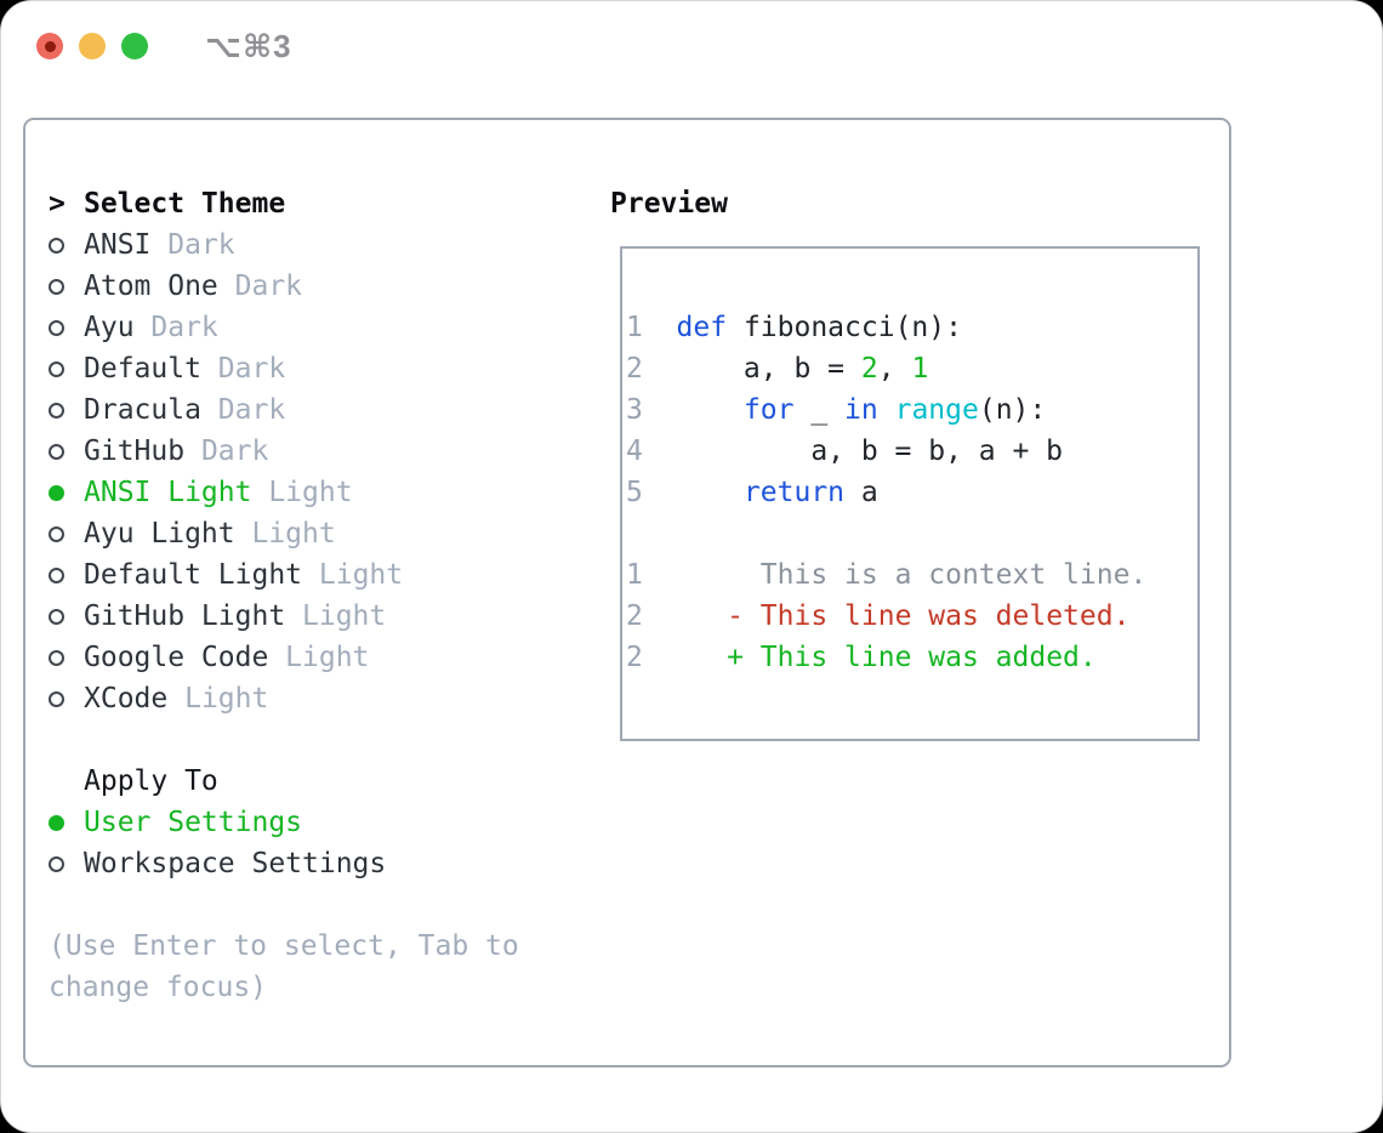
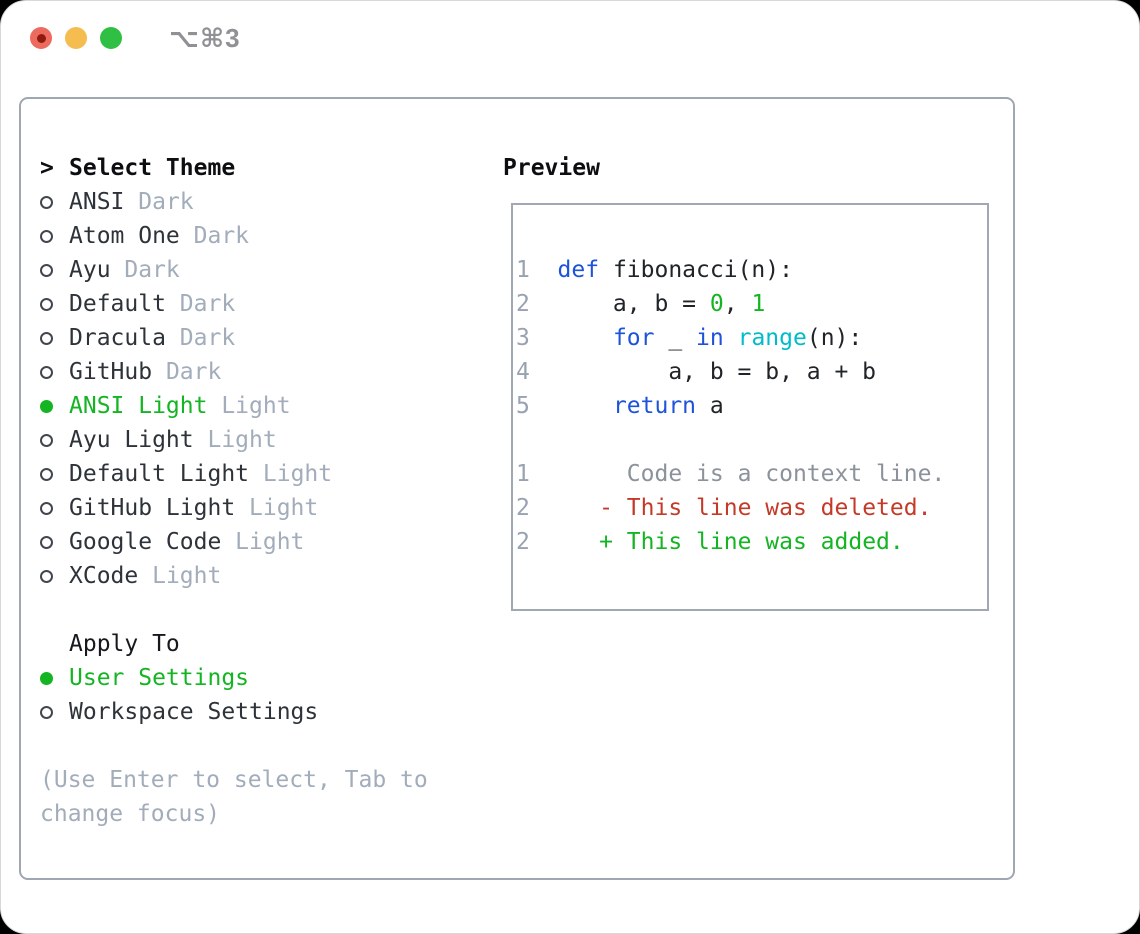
  ⌥⌘3
  >
  Select Theme
  ANSI
  Dark
  Atom One
  Dark
  Ayu
  Dark
  Default
  Dark
  Dracula
  Dark
  GitHub
  Dark
  ANSI Light
  Light
  Ayu Light
  Light
  Default Light
  Light
  GitHub Light
  Light
  Google Code
  Light
  XCode
  Light
  Apply To
  User Settings
  Workspace Settings
  (Use Enter to select, Tab to
  change focus)
  Preview
  1 def fibonacci(n):
- 2 a, b = 2, 1
+ 2 a, b = 0, 1
  3 for _ in range(n):
  4 a, b = b, a + b
  5 return a
- 1 This is a context line.
+ 1 Code is a context line.
  2 - This line was deleted.
  2 + This line was added.
